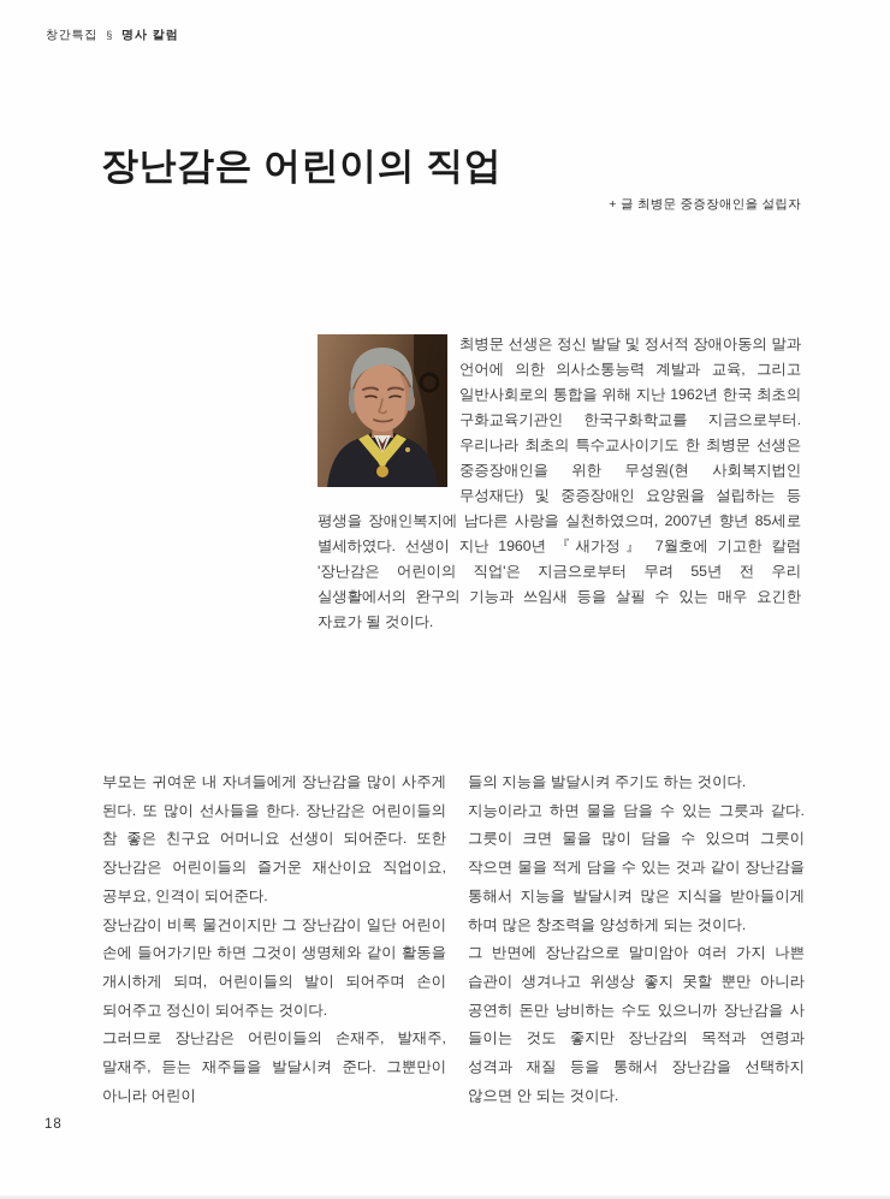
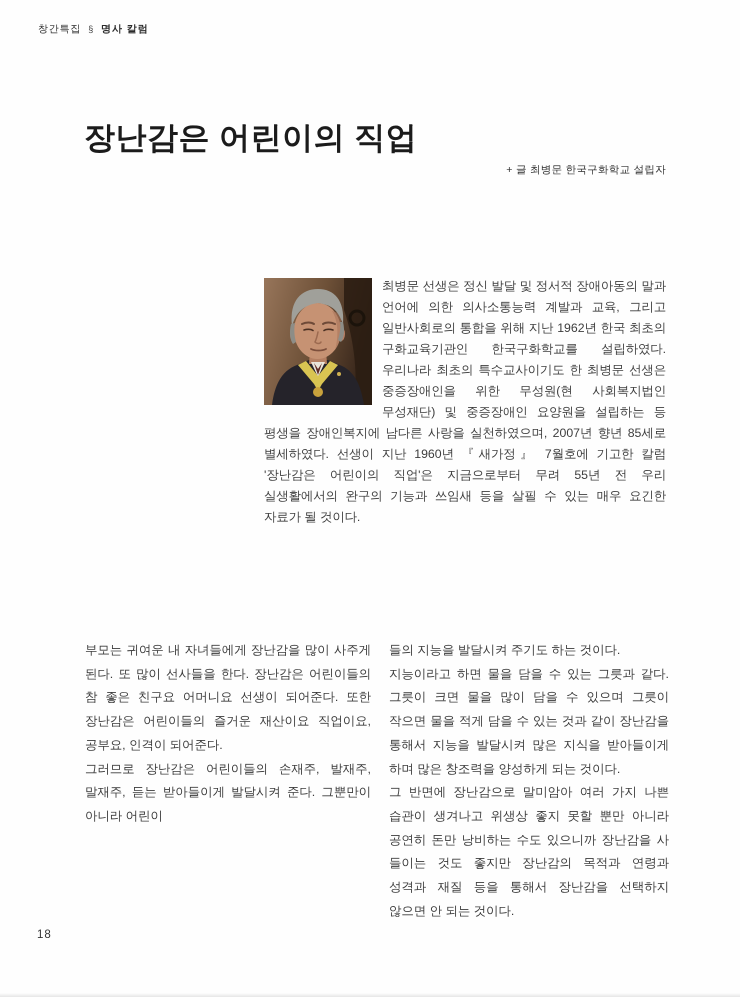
  창간특집 § 명사 칼럼
  장난감은 어린이의 직업
- + 글 최병문 중증장애인을 설립자
+ + 글 최병문 한국구화학교 설립자
- 최병문 선생은 정신 발달 및 정서적 장애아동의 말과 언어에 의한 의사소통능력 계발과 교육, 그리고 일반사회로의 통합을 위해 지난 1962년 한국 최초의 구화교육기관인 한국구화학교를 지금으로부터. 우리나라 최초의 특수교사이기도 한 최병문 선생은 중증장애인을 위한 무성원(현 사회복지법인 무성재단) 및 중증장애인 요양원을 설립하는 등 평생을 장애인복지에 남다른 사랑을 실천하였으며, 2007년 향년 85세로 별세하였다. 선생이 지난 1960년 『새가정』 7월호에 기고한 칼럼 '장난감은 어린이의 직업'은 지금으로부터 무려 55년 전 우리 실생활에서의 완구의 기능과 쓰임새 등을 살필 수 있는 매우 요긴한 자료가 될 것이다.
+ 최병문 선생은 정신 발달 및 정서적 장애아동의 말과 언어에 의한 의사소통능력 계발과 교육, 그리고 일반사회로의 통합을 위해 지난 1962년 한국 최초의 구화교육기관인 한국구화학교를 설립하였다. 우리나라 최초의 특수교사이기도 한 최병문 선생은 중증장애인을 위한 무성원(현 사회복지법인 무성재단) 및 중증장애인 요양원을 설립하는 등 평생을 장애인복지에 남다른 사랑을 실천하였으며, 2007년 향년 85세로 별세하였다. 선생이 지난 1960년 『새가정』 7월호에 기고한 칼럼 '장난감은 어린이의 직업'은 지금으로부터 무려 55년 전 우리 실생활에서의 완구의 기능과 쓰임새 등을 살필 수 있는 매우 요긴한 자료가 될 것이다.
  부모는 귀여운 내 자녀들에게 장난감을 많이 사주게 된다. 또 많이 선사들을 한다. 장난감은 어린이들의 참 좋은 친구요 어머니요 선생이 되어준다. 또한 장난감은 어린이들의 즐거운 재산이요 직업이요, 공부요, 인격이 되어준다.
- 장난감이 비록 물건이지만 그 장난감이 일단 어린이 손에 들어가기만 하면 그것이 생명체와 같이 활동을 개시하게 되며, 어린이들의 발이 되어주며 손이 되어주고 정신이 되어주는 것이다.
- 그러므로 장난감은 어린이들의 손재주, 발재주, 말재주, 듣는 재주들을 발달시켜 준다. 그뿐만이 아니라 어린이
+ 그러므로 장난감은 어린이들의 손재주, 발재주, 말재주, 듣는 받아들이게 발달시켜 준다. 그뿐만이 아니라 어린이
  들의 지능을 발달시켜 주기도 하는 것이다.
  지능이라고 하면 물을 담을 수 있는 그릇과 같다. 그릇이 크면 물을 많이 담을 수 있으며 그릇이 작으면 물을 적게 담을 수 있는 것과 같이 장난감을 통해서 지능을 발달시켜 많은 지식을 받아들이게 하며 많은 창조력을 양성하게 되는 것이다.
  그 반면에 장난감으로 말미암아 여러 가지 나쁜 습관이 생겨나고 위생상 좋지 못할 뿐만 아니라 공연히 돈만 낭비하는 수도 있으니까 장난감을 사 들이는 것도 좋지만 장난감의 목적과 연령과 성격과 재질 등을 통해서 장난감을 선택하지 않으면 안 되는 것이다.
  18
